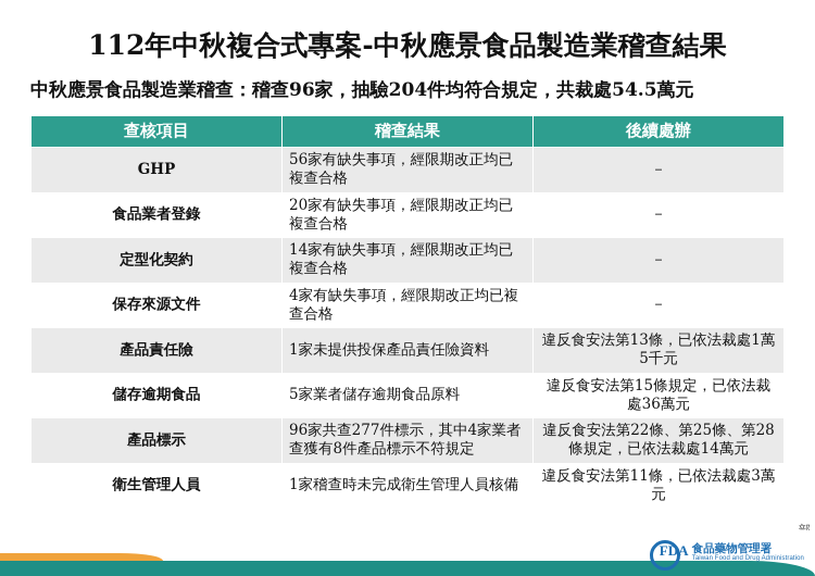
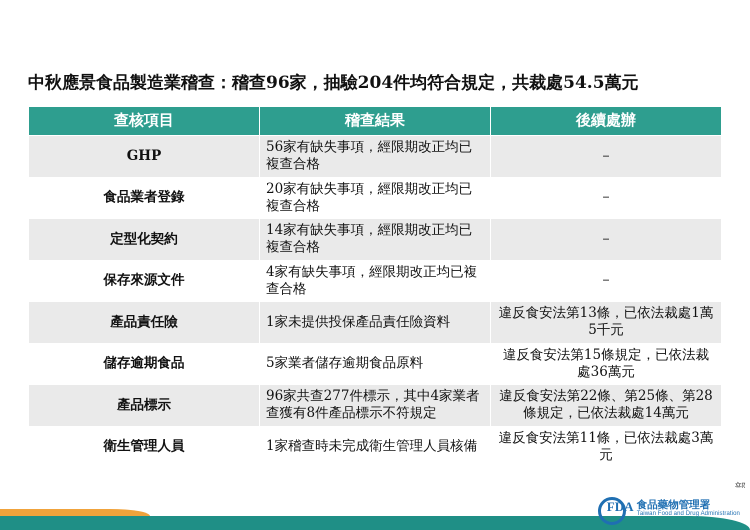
- 112年中秋複合式專案-中秋應景食品製造業稽查結果
  中秋應景食品製造業稽查：稽查96家，抽驗204件均符合規定，共裁處54.5萬元
  查核項目	稽查結果	後續處辦
  GHP	56家有缺失事項，經限期改正均已複查合格	－
  食品業者登錄	20家有缺失事項，經限期改正均已複查合格	－
  定型化契約	14家有缺失事項，經限期改正均已複查合格	－
  保存來源文件	4家有缺失事項，經限期改正均已複查合格	－
  產品責任險	1家未提供投保產品責任險資料	違反食安法第13條，已依法裁處1萬5千元
  儲存逾期食品	5家業者儲存逾期食品原料	違反食安法第15條規定，已依法裁處36萬元
  產品標示	96家共查277件標示，其中4家業者查獲有8件產品標示不符規定	違反食安法第22條、第25條、第28條規定，已依法裁處14萬元
  衛生管理人員	1家稽查時未完成衛生管理人員核備	違反食安法第11條，已依法裁處3萬元
  FDA
  食品藥物管理署
